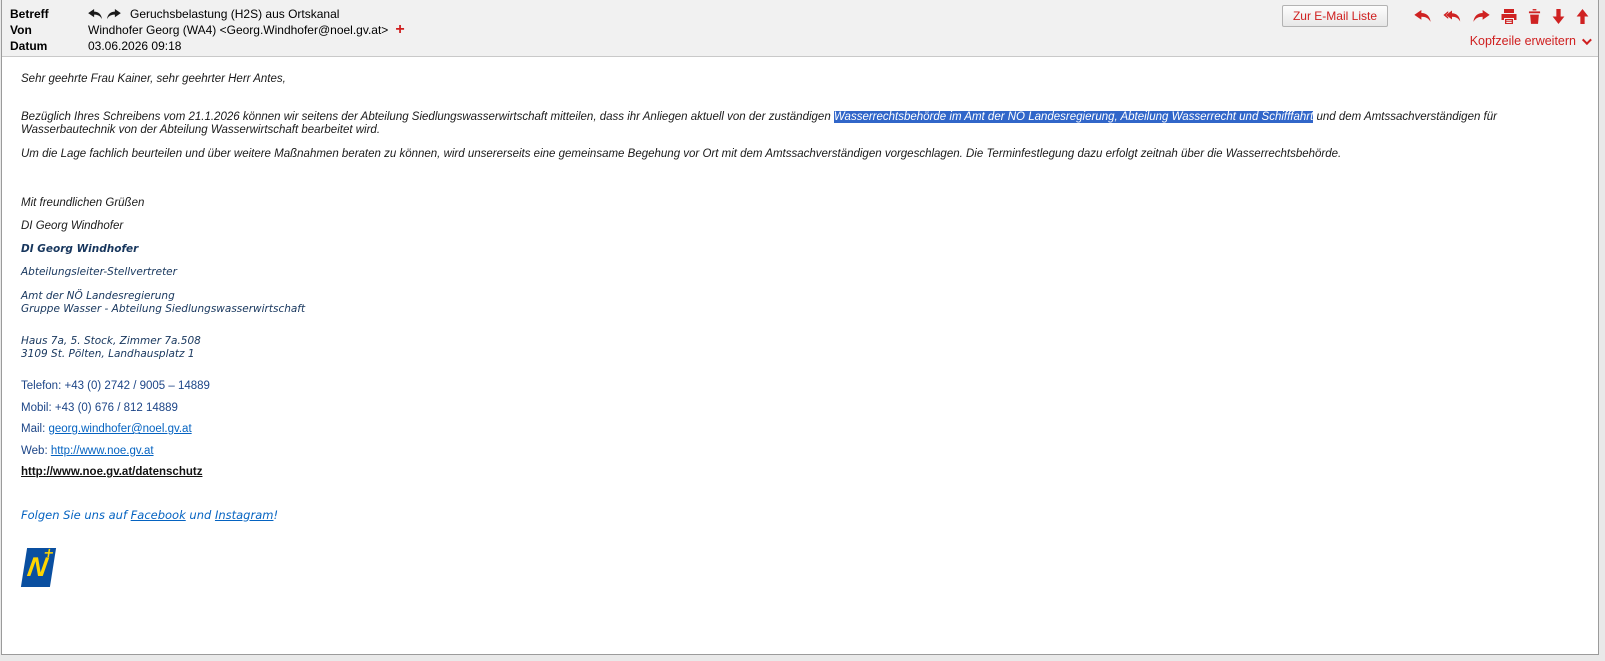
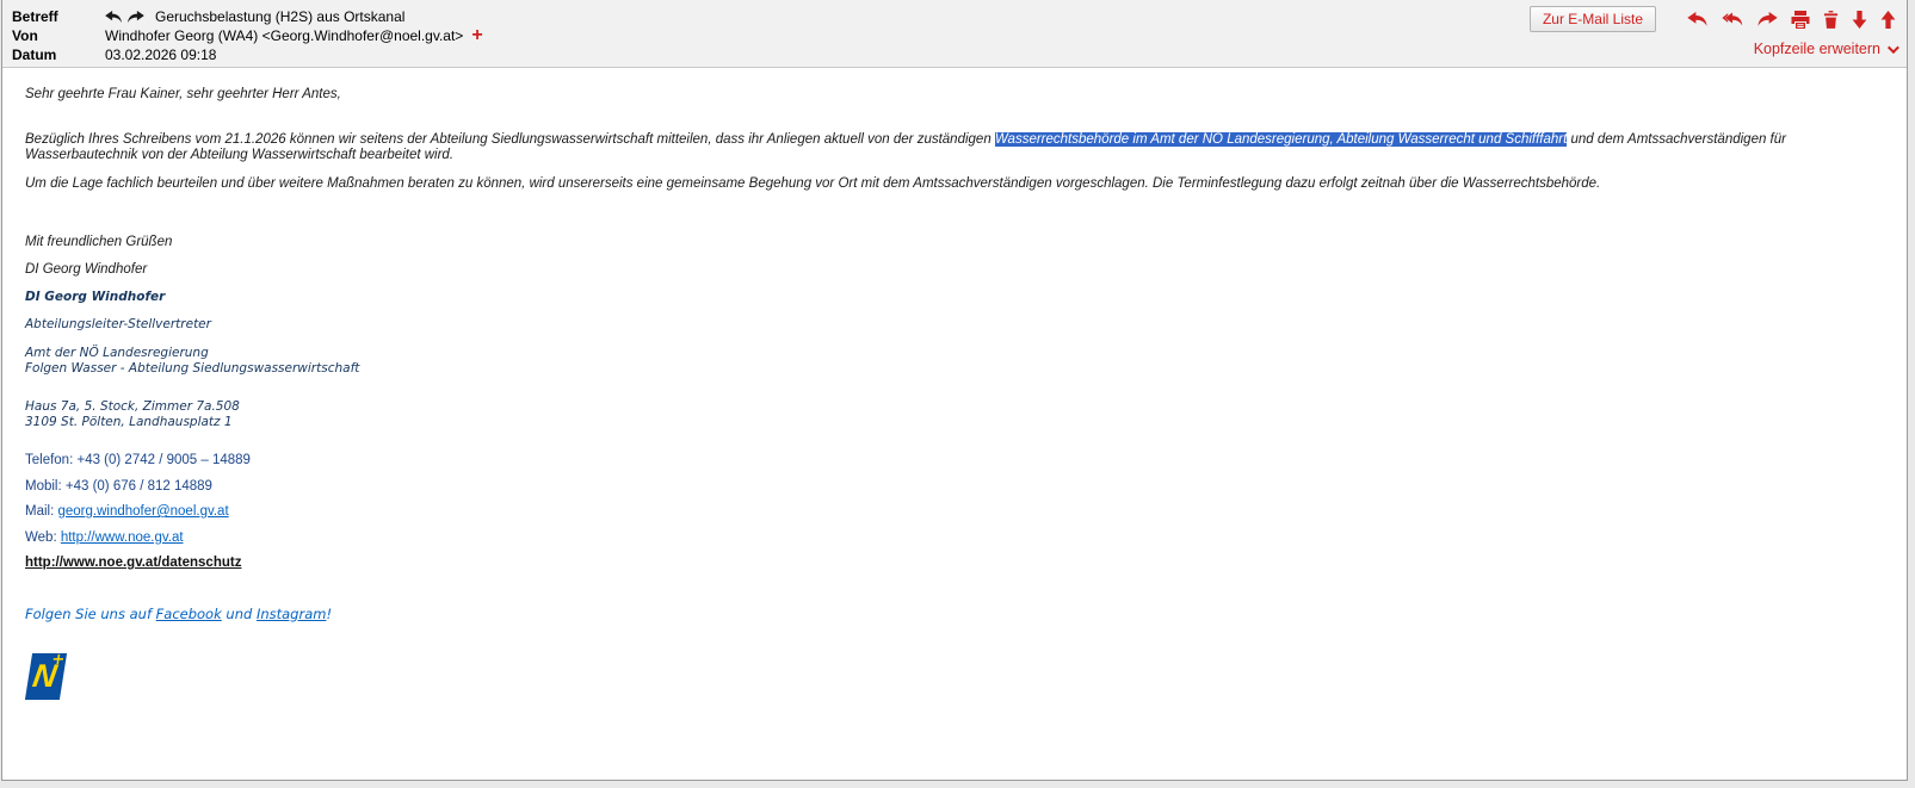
  Betreff
  Geruchsbelastung (H2S) aus Ortskanal
  Von
  Windhofer Georg (WA4) <Georg.Windhofer@noel.gv.at>
  +
  Datum
- 03.06.2026 09:18
+ 03.02.2026 09:18
  Zur E-Mail Liste
  Kopfzeile erweitern
  Sehr geehrte Frau Kainer, sehr geehrter Herr Antes,
  Bezüglich Ihres Schreibens vom 21.1.2026 können wir seitens der Abteilung Siedlungswasserwirtschaft mitteilen, dass ihr Anliegen aktuell von der zuständigen Wasserrechtsbehörde im Amt der NÖ Landesregierung, Abteilung Wasserrecht und Schifffahrt und dem Amtssachverständigen für Wasserbautechnik von der Abteilung Wasserwirtschaft bearbeitet wird.
  Um die Lage fachlich beurteilen und über weitere Maßnahmen beraten zu können, wird unsererseits eine gemeinsame Begehung vor Ort mit dem Amtssachverständigen vorgeschlagen. Die Terminfestlegung dazu erfolgt zeitnah über die Wasserrechtsbehörde.
  Mit freundlichen Grüßen
  DI Georg Windhofer
  DI Georg Windhofer
  Abteilungsleiter-Stellvertreter
  Amt der NÖ Landesregierung
- Gruppe Wasser - Abteilung Siedlungswasserwirtschaft
+ Folgen Wasser - Abteilung Siedlungswasserwirtschaft
  Haus 7a, 5. Stock, Zimmer 7a.508
  3109 St. Pölten, Landhausplatz 1
  Telefon: +43 (0) 2742 / 9005 – 14889
  Mobil: +43 (0) 676 / 812 14889
  Mail: georg.windhofer@noel.gv.at
  Web: http://www.noe.gv.at
  http://www.noe.gv.at/datenschutz
  Folgen Sie uns auf Facebook und Instagram!
